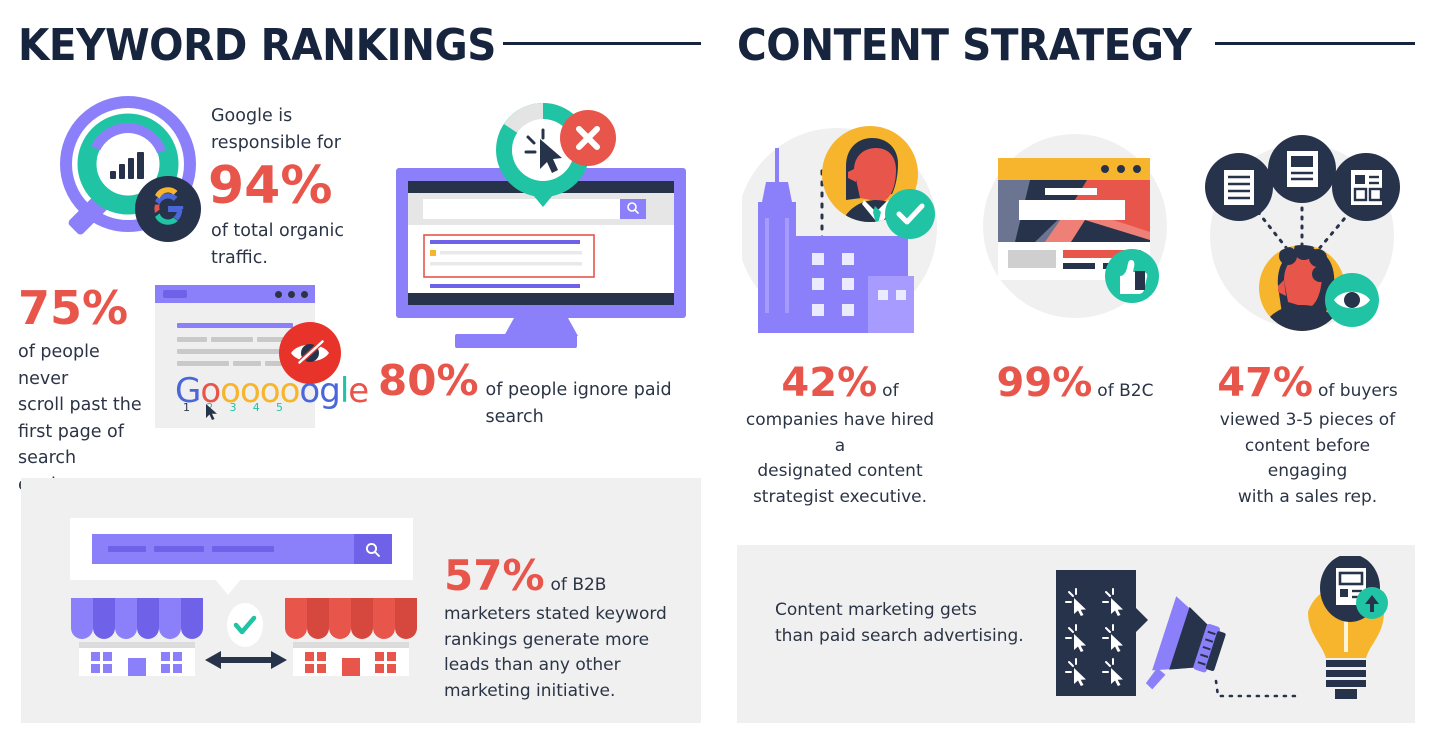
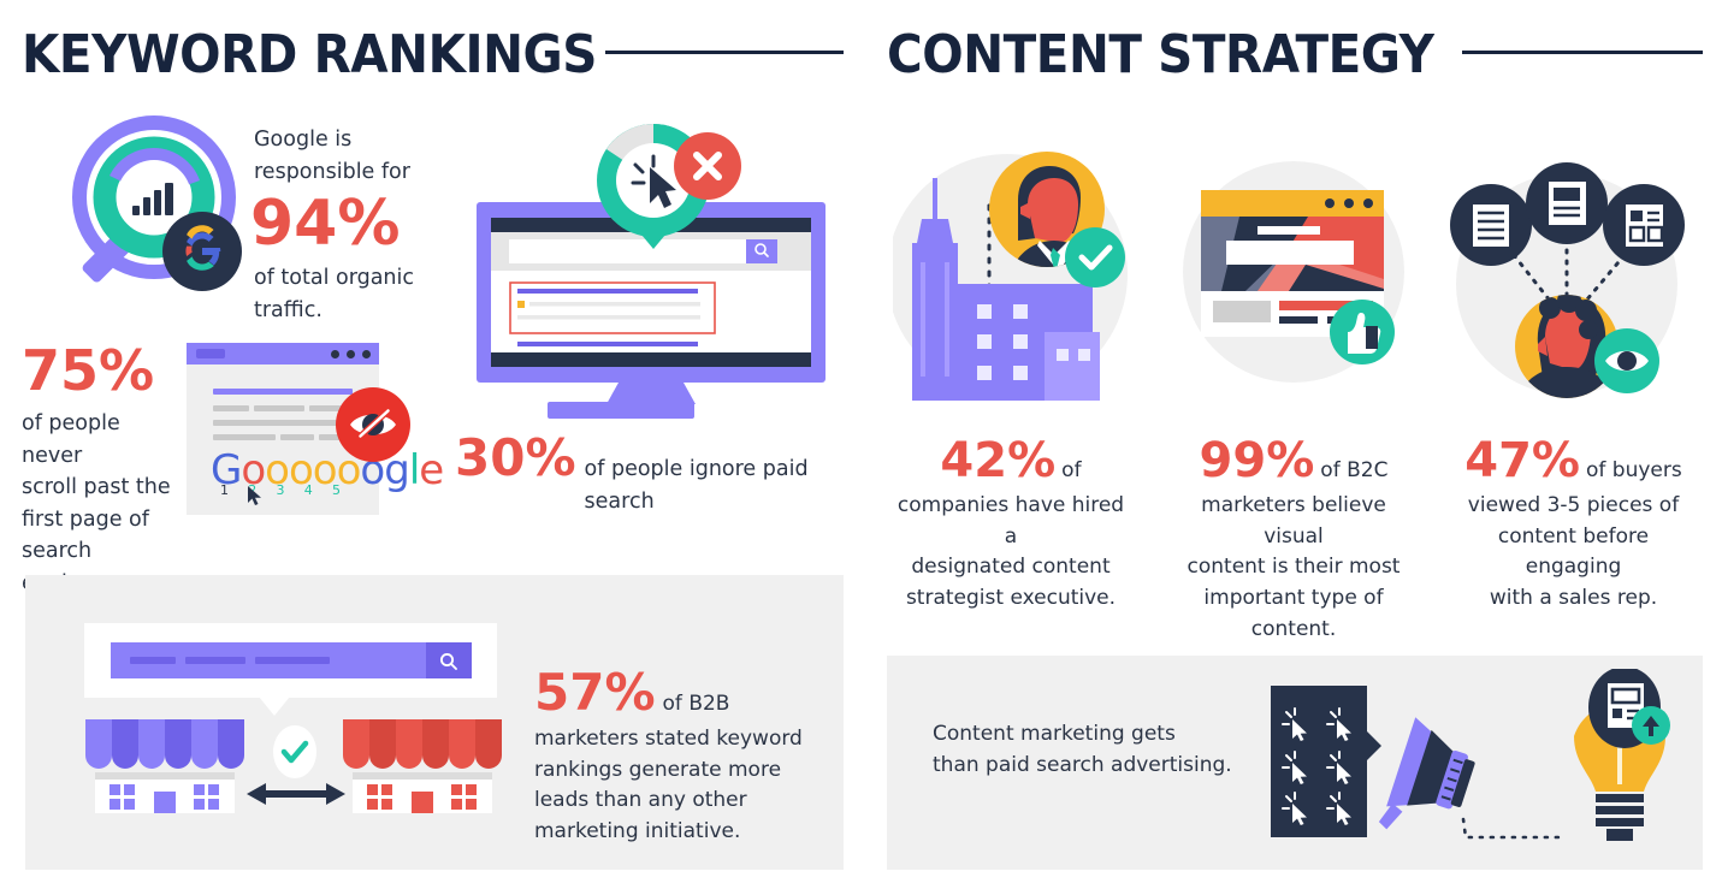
  KEYWORD RANKINGS
  CONTENT STRATEGY
  Google is
  responsible for
  94%
  of total organic
  traffic.
  75%
  of people never
  scroll past the
  first page of
  Goooooogle
  1
  3
  4
  5
- 80%
+ 30%
  of people ignore paid search
  57%
  of B2B
  marketers stated keyword
  rankings generate more
  leads than any other
  marketing initiative.
  42%
  of
  companies have hired a
  designated content
  strategist executive.
  99%
  of B2C
+ marketers believe visual
+ content is their most
+ important type of
+ content.
  47%
  of buyers
  viewed 3-5 pieces of
  content before engaging
  with a sales rep.
  Content marketing gets
  than paid search advertising.
